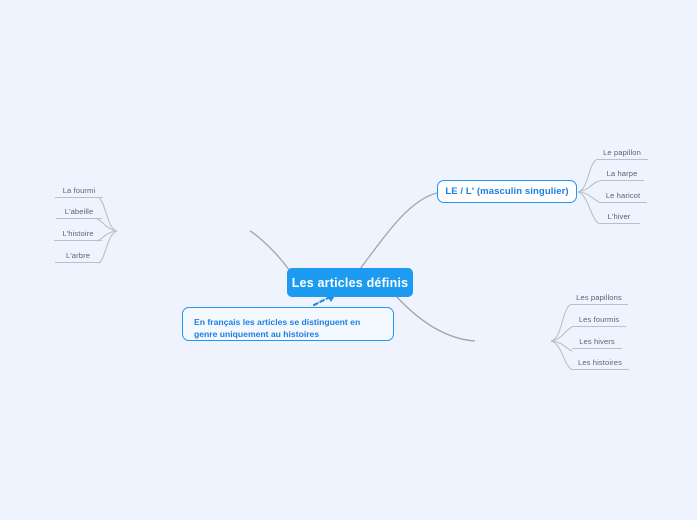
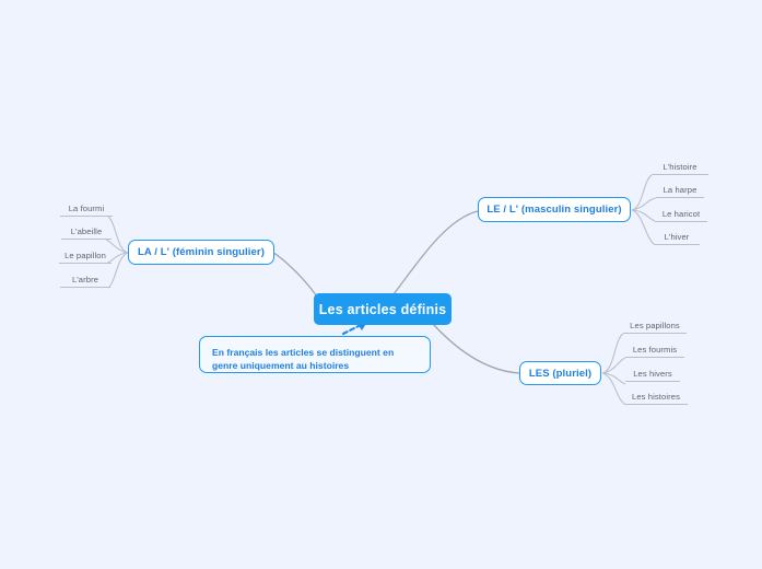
  Les articles définis
  LE / L' (masculin singulier)
+ LA / L' (féminin singulier)
+ LES (pluriel)
  En français les articles se distinguent en genre uniquement au histoires
- Le papillon
+ L'histoire
  La harpe
  Le haricot
  L'hiver
  La fourmi
  L'abeille
- L'histoire
+ Le papillon
  L'arbre
  Les papillons
  Les fourmis
  Les hivers
  Les histoires
